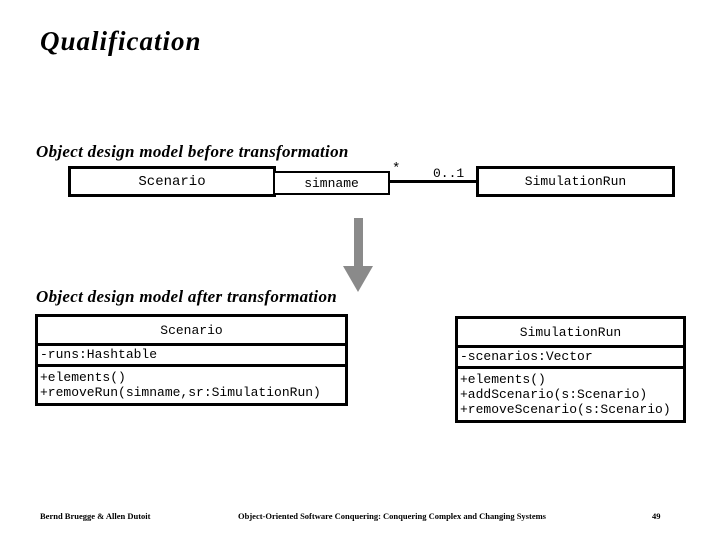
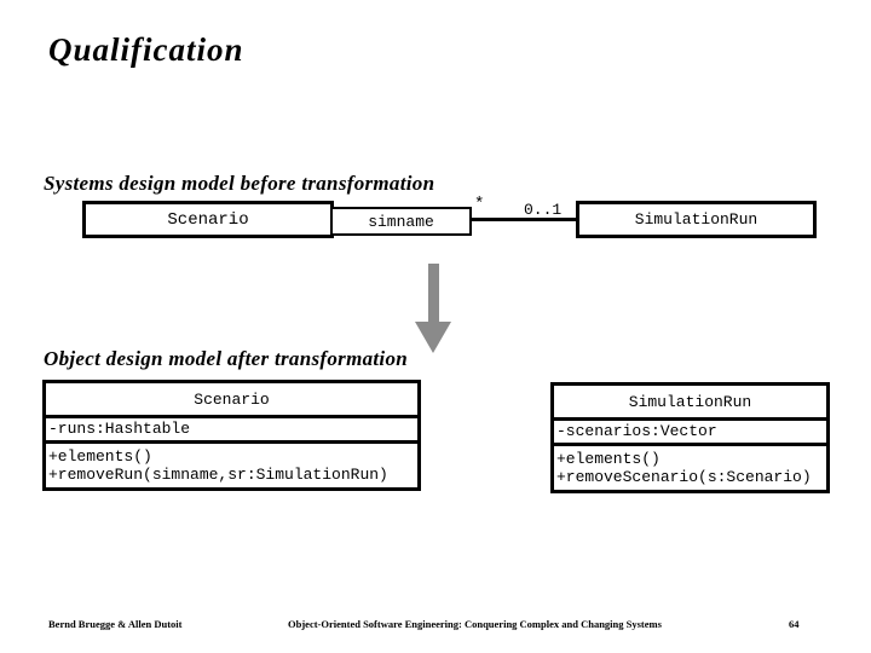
  Qualification
- Object design model before transformation
+ Systems design model before transformation
  Scenario
  simname
  *
  0..1
  SimulationRun
  Object design model after transformation
  Scenario
  -runs:Hashtable
  +elements()
  +removeRun(simname,sr:SimulationRun)
  SimulationRun
  -scenarios:Vector
  +elements()
- +addScenario(s:Scenario)
  +removeScenario(s:Scenario)
  Bernd Bruegge & Allen Dutoit
- Object-Oriented Software Conquering: Conquering Complex and Changing Systems
+ Object-Oriented Software Engineering: Conquering Complex and Changing Systems
- 49
+ 64
